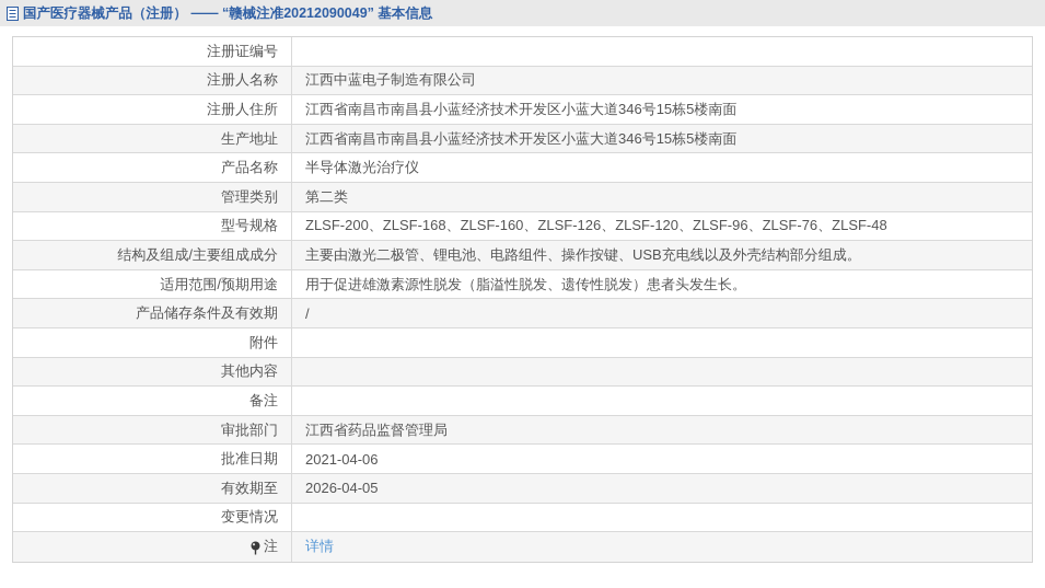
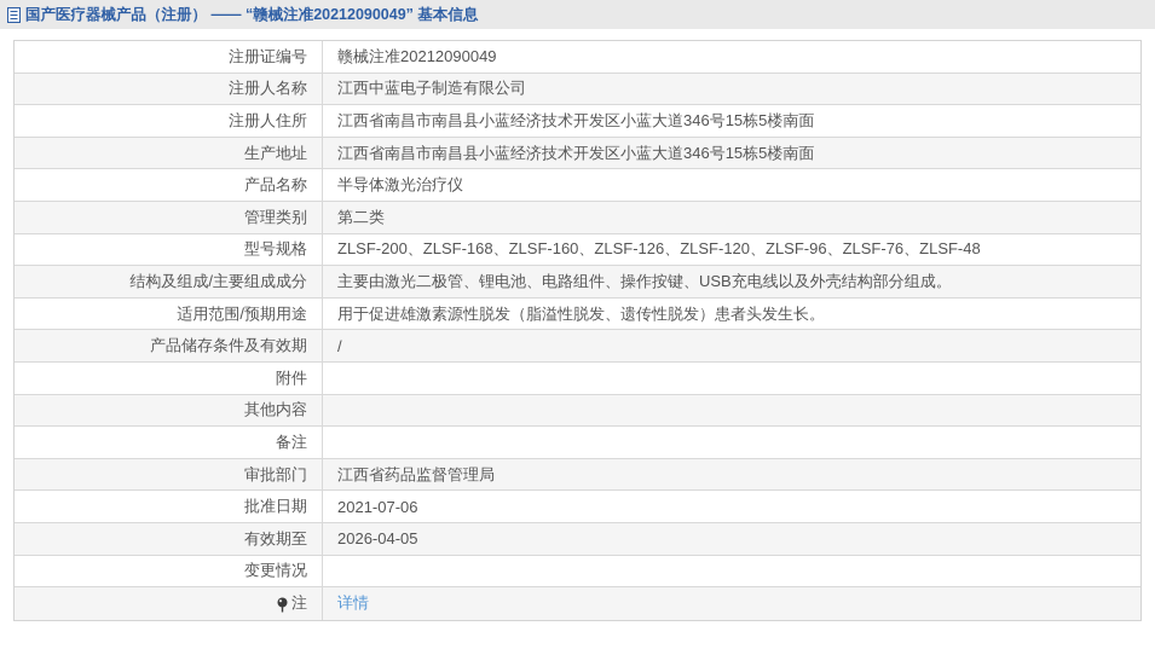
  国产医疗器械产品（注册） —— “赣械注准20212090049” 基本信息
  注册证编号
+ 赣械注准20212090049
  注册人名称
  江西中蓝电子制造有限公司
  注册人住所
  江西省南昌市南昌县小蓝经济技术开发区小蓝大道346号15栋5楼南面
  生产地址
  江西省南昌市南昌县小蓝经济技术开发区小蓝大道346号15栋5楼南面
  产品名称
  半导体激光治疗仪
  管理类别
  第二类
  型号规格
  ZLSF-200、ZLSF-168、ZLSF-160、ZLSF-126、ZLSF-120、ZLSF-96、ZLSF-76、ZLSF-48
  结构及组成/主要组成成分
  主要由激光二极管、锂电池、电路组件、操作按键、USB充电线以及外壳结构部分组成。
  适用范围/预期用途
  用于促进雄激素源性脱发（脂溢性脱发、遗传性脱发）患者头发生长。
  产品储存条件及有效期
  /
  附件
  其他内容
  备注
  审批部门
  江西省药品监督管理局
  批准日期
- 2021-04-06
+ 2021-07-06
  有效期至
  2026-04-05
  变更情况
  注
  详情
